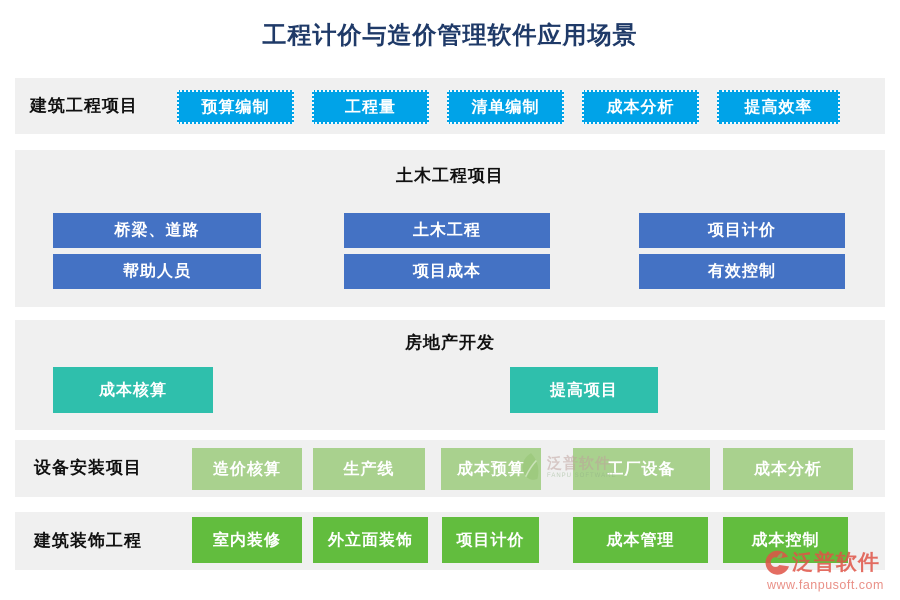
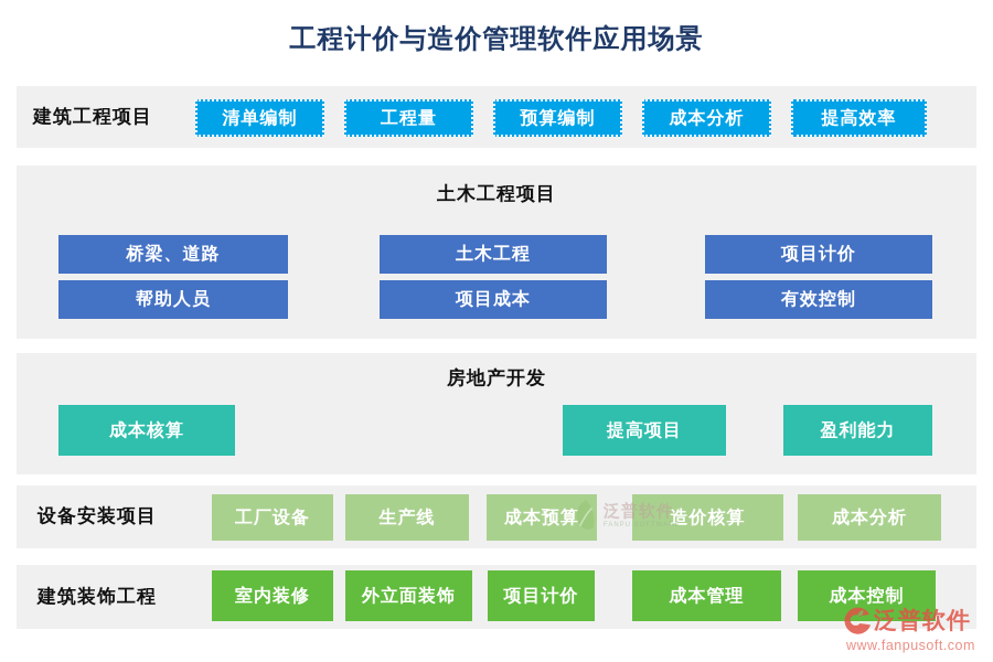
  工程计价与造价管理软件应用场景
  建筑工程项目
- 预算编制
+ 清单编制
  工程量
- 清单编制
+ 预算编制
  成本分析
  提高效率
  土木工程项目
  桥梁、道路
  土木工程
  项目计价
  帮助人员
  项目成本
  有效控制
  房地产开发
  成本核算
  提高项目
+ 盈利能力
  设备安装项目
- 造价核算
+ 工厂设备
  生产线
  成本预算
- 工厂设备
+ 造价核算
  成本分析
  建筑装饰工程
  室内装修
  外立面装饰
  项目计价
  成本管理
  成本控制
  泛普软件
  泛普软件
  www.fanpusoft.com
